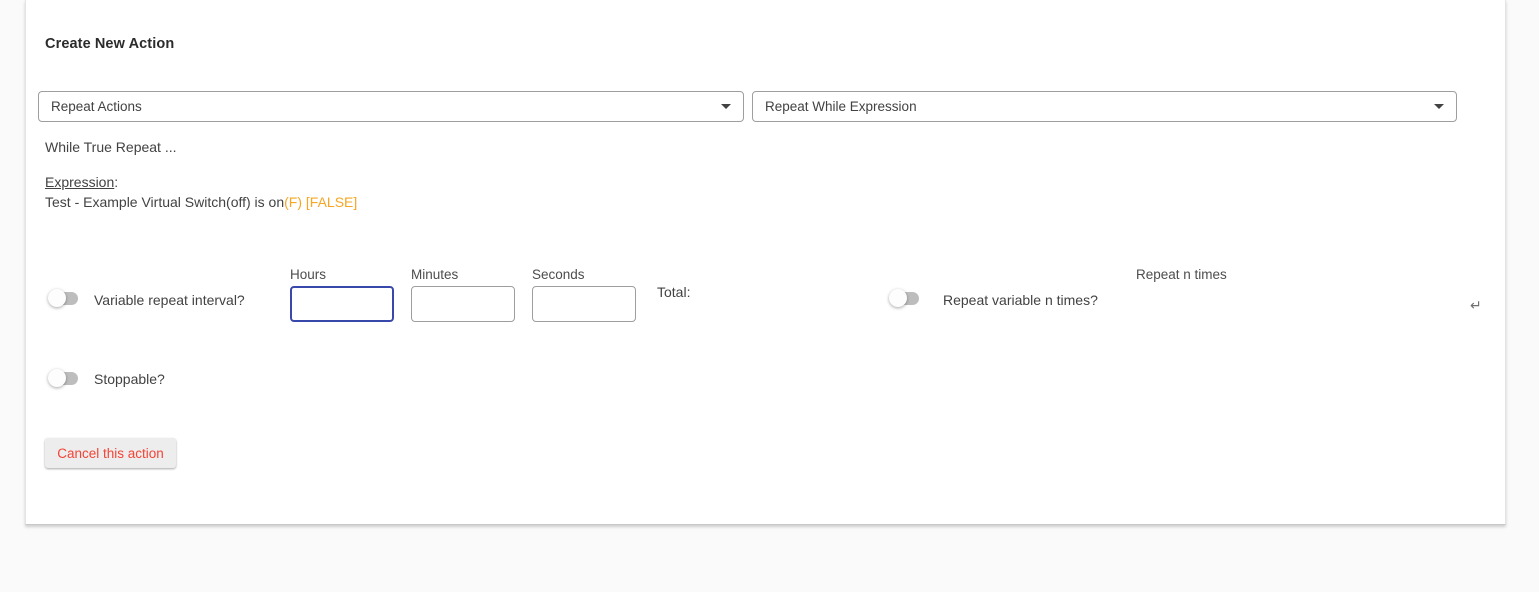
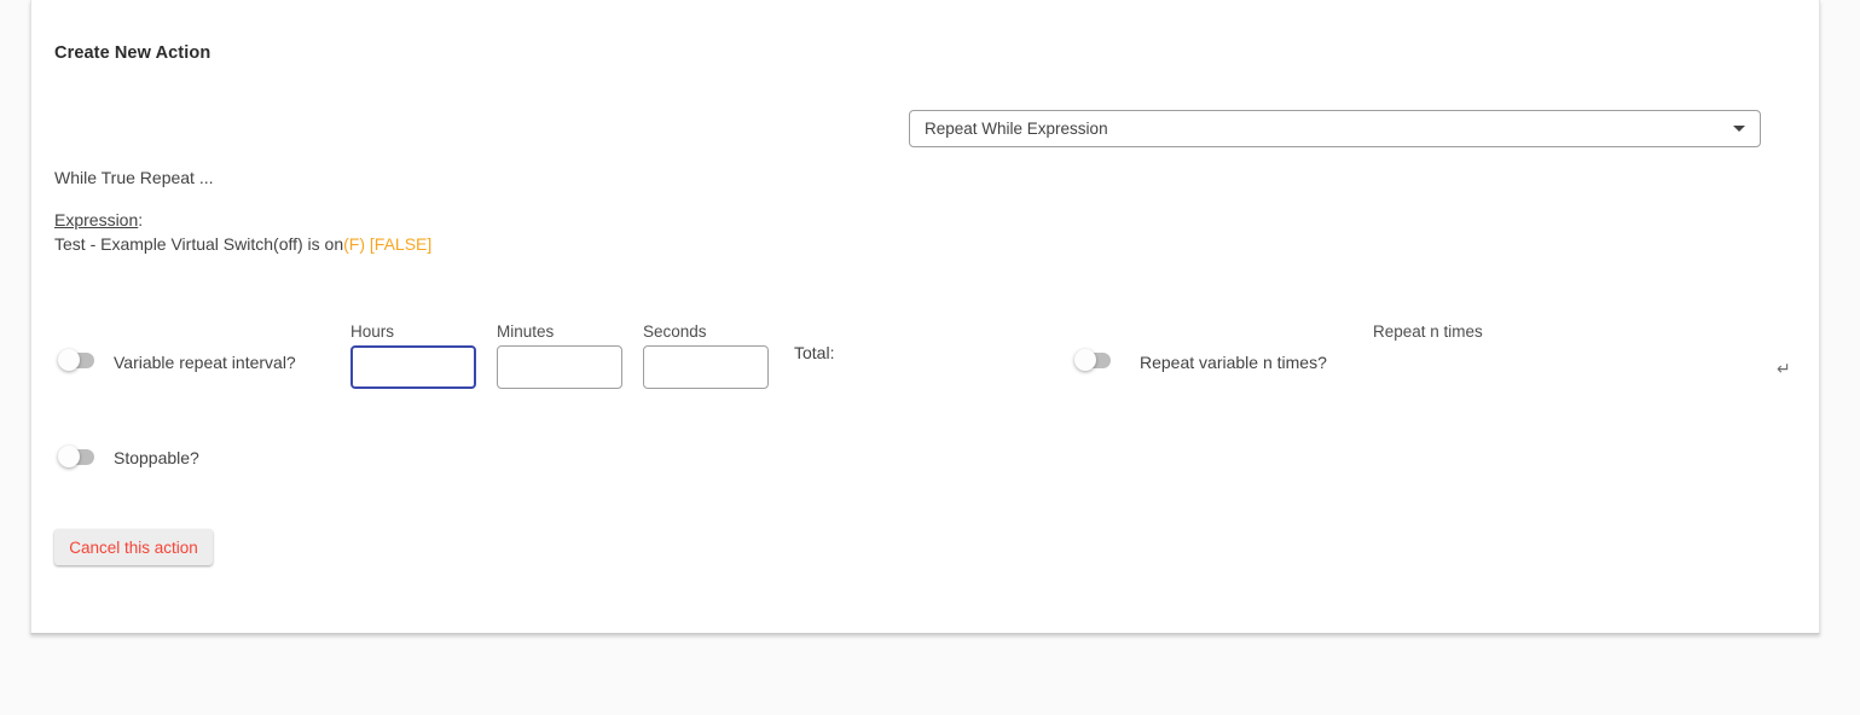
  Create New Action
- Repeat Actions
  Repeat While Expression
  While True Repeat ...
  Expression:
  Test - Example Virtual Switch(off) is on(F) [FALSE]
  Variable repeat interval?
  Hours
  Minutes
  Seconds
  Total:
  Repeat variable n times?
  Repeat n times
  ↵
  Stoppable?
  Cancel this action
